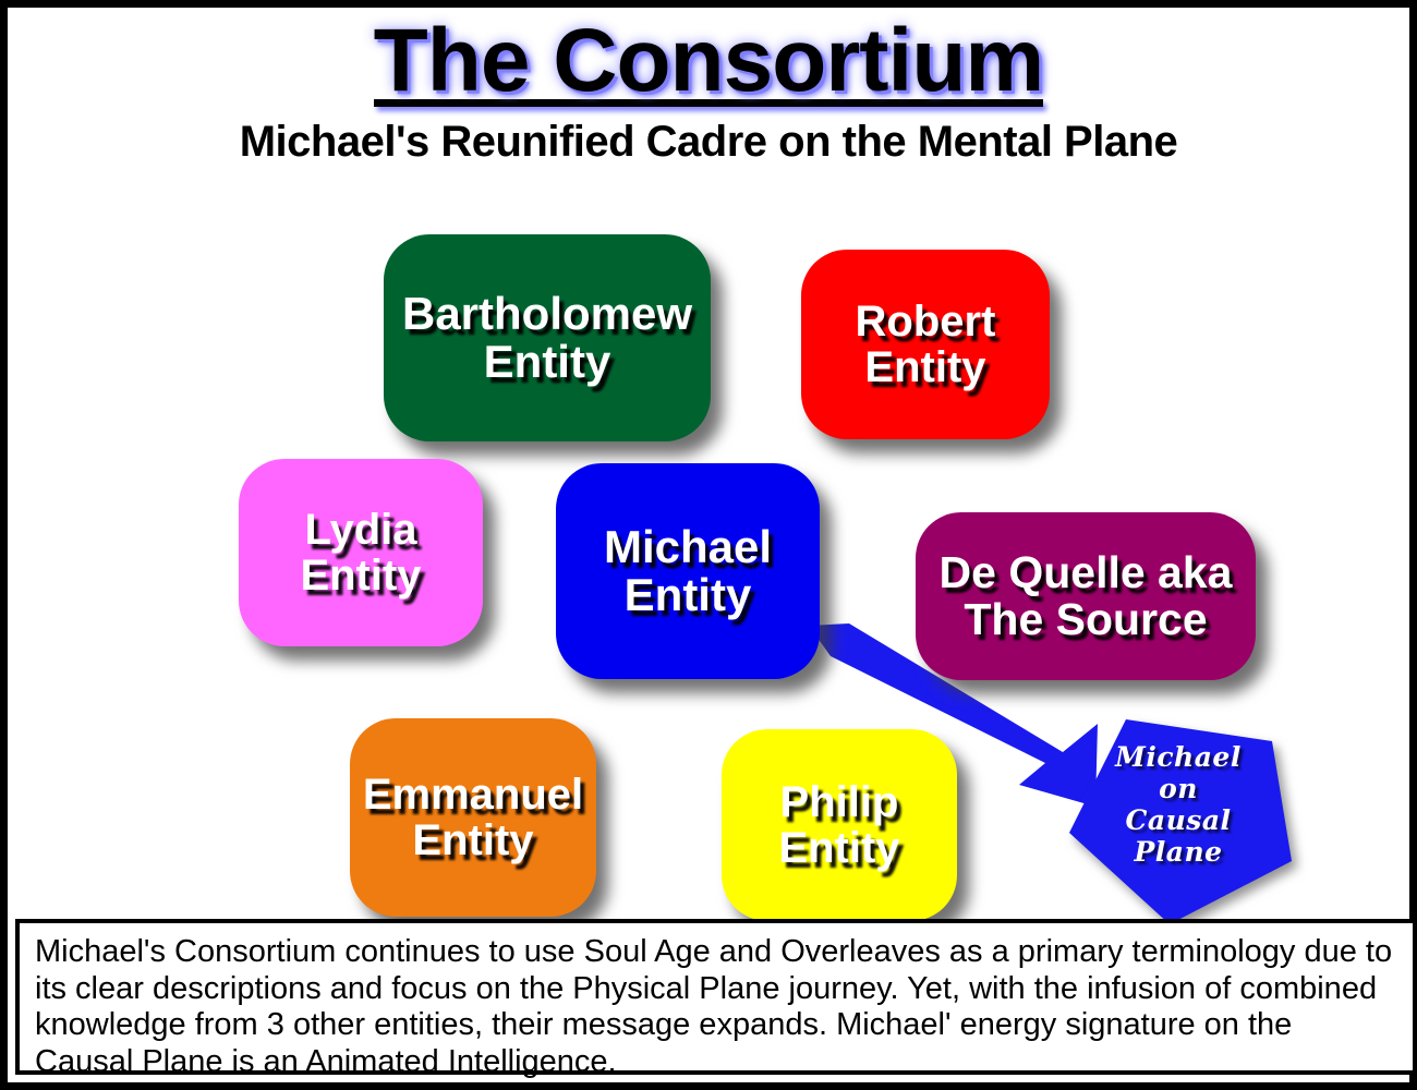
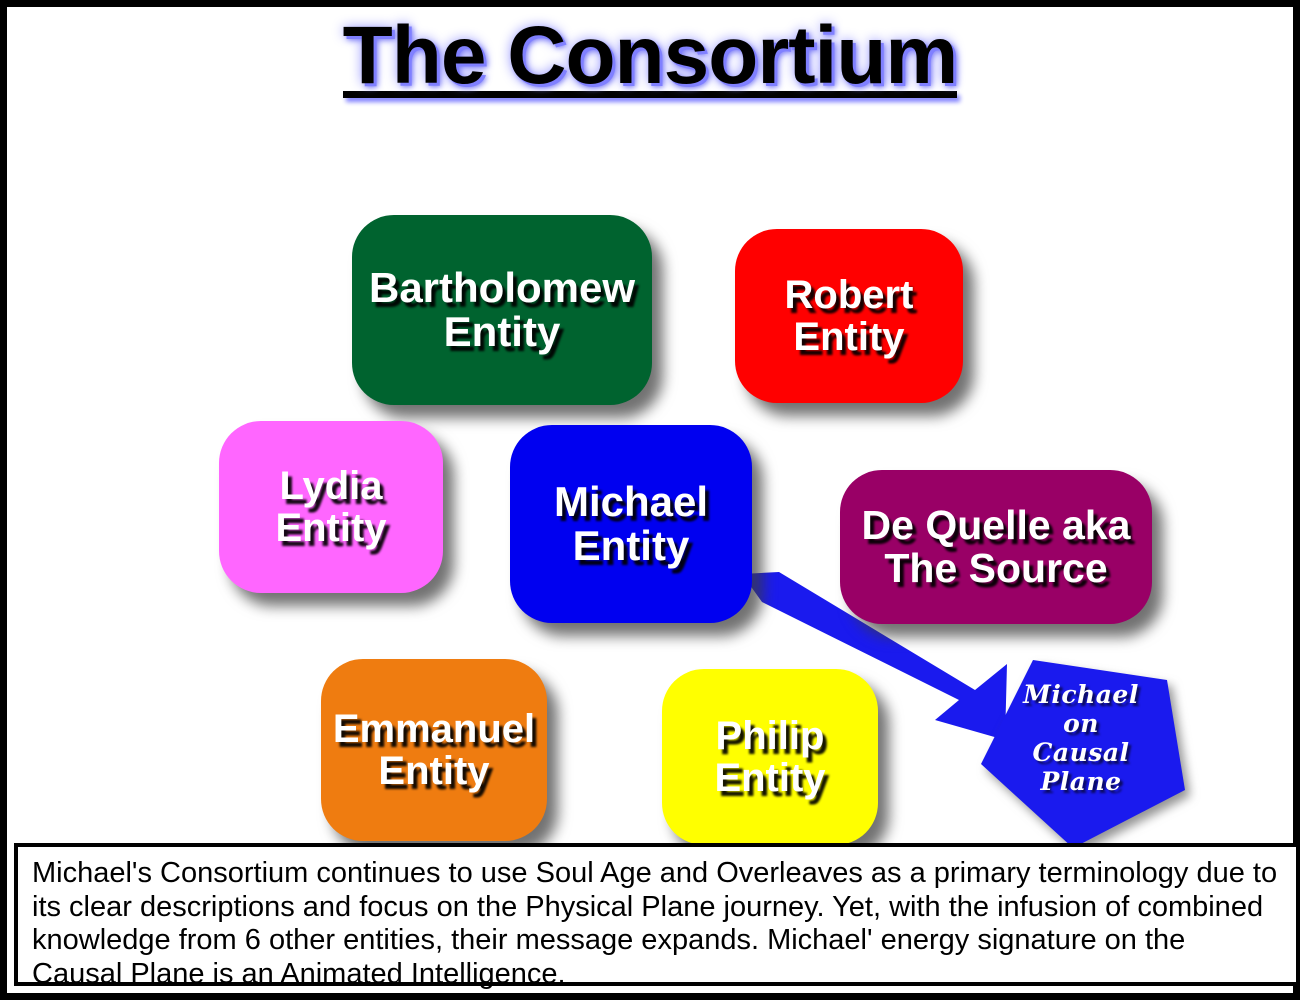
  The Consortium
- Michael's Reunified Cadre on the Mental Plane
  Bartholomew
  Entity
  Robert
  Entity
  Lydia
  Entity
  Michael
  Entity
  De Quelle aka
  The Source
  Emmanuel
  Entity
  Philip
  Entity
  Michael
  on
  Causal
  Plane
- Michael's Consortium continues to use Soul Age and Overleaves as a primary terminology due to its clear descriptions and focus on the Physical Plane journey. Yet, with the infusion of combined knowledge from 3 other entities, their message expands. Michael' energy signature on the Causal Plane is an Animated Intelligence.
+ Michael's Consortium continues to use Soul Age and Overleaves as a primary terminology due to its clear descriptions and focus on the Physical Plane journey. Yet, with the infusion of combined knowledge from 6 other entities, their message expands. Michael' energy signature on the Causal Plane is an Animated Intelligence.
